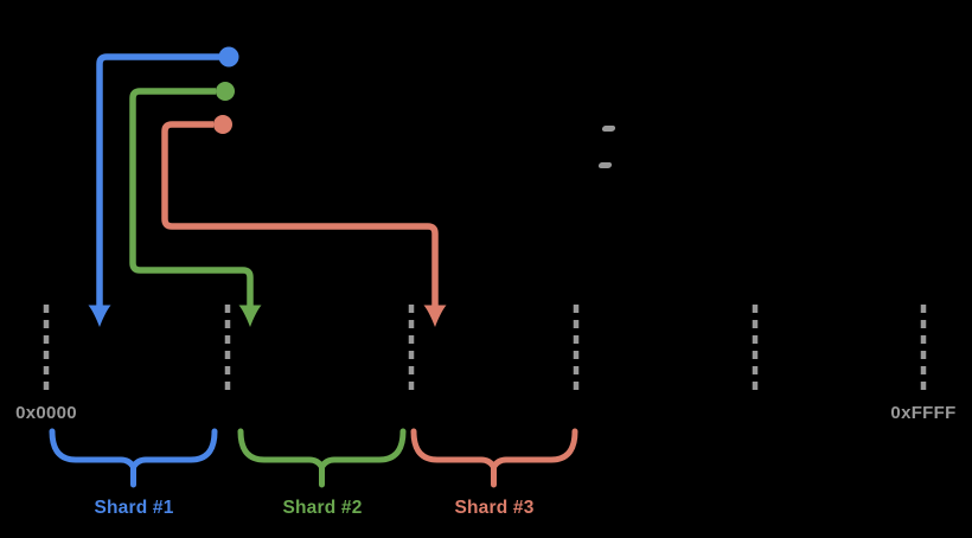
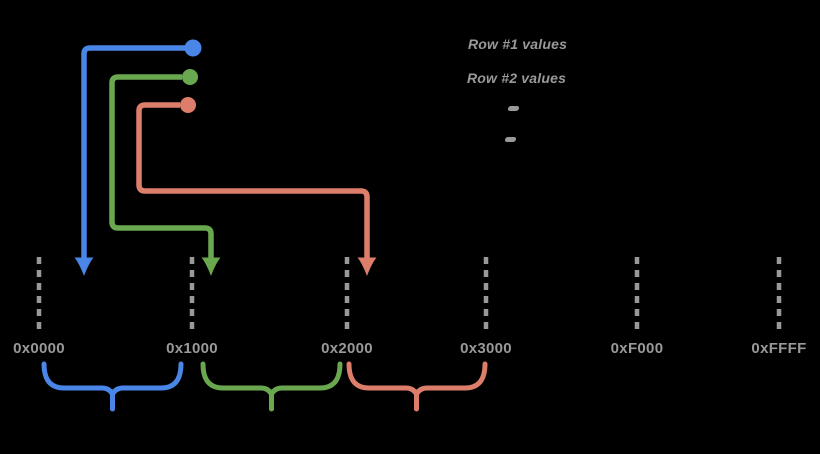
+ Row #1 values
+ Row #2 values
  0x0000
+ 0x1000
+ 0x2000
+ 0x3000
+ 0xF000
  0xFFFF
- Shard #1
- Shard #2
- Shard #3
